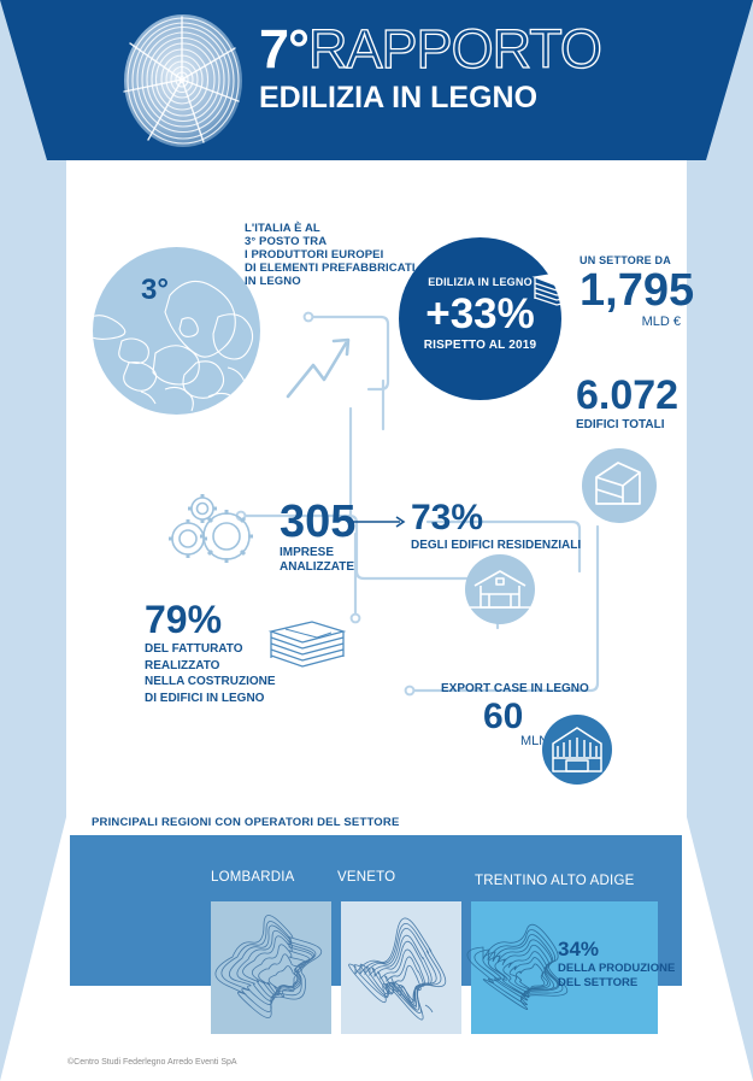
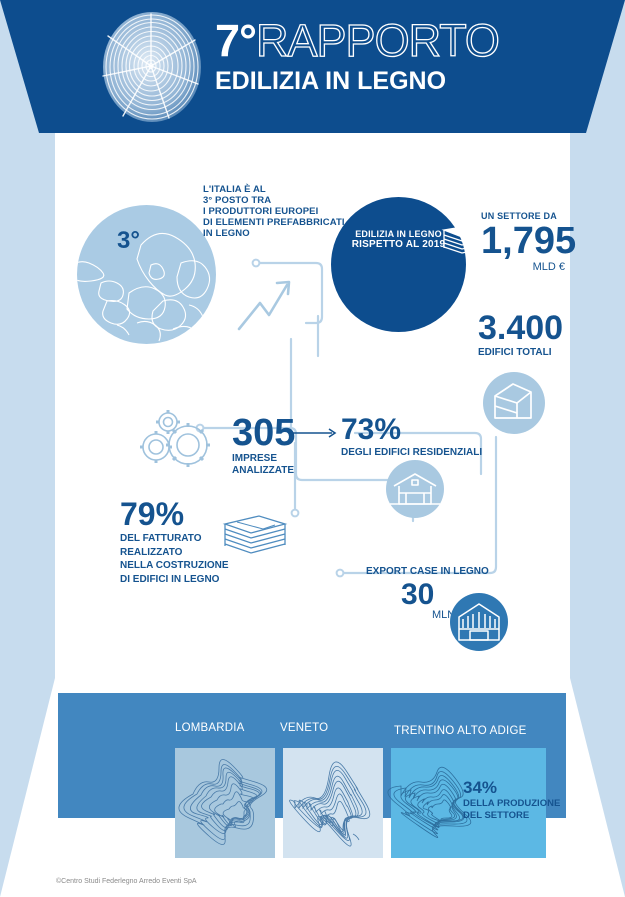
  7°RAPPORTO
  EDILIZIA IN LEGNO
  3°
  L'ITALIA È AL
  3° POSTO TRA
  I PRODUTTORI EUROPEI
  DI ELEMENTI PREFABBRICATI
  IN LEGNO
  EDILIZIA IN LEGNO
- +33%
  RISPETTO AL 2019
  UN SETTORE DA
  1,795
  MLD €
- 6.072
+ 3.400
  EDIFICI TOTALI
  305
  IMPRESE
  ANALIZZATE
  73%
  DEGLI EDIFICI RESIDENZIALI
  79%
  DEL FATTURATO
  REALIZZATO
  NELLA COSTRUZIONE
  DI EDIFICI IN LEGNO
  EXPORT CASE IN LEGNO
- 60
+ 30
- PRINCIPALI REGIONI CON OPERATORI DEL SETTORE
  LOMBARDIA
  VENETO
  TRENTINO ALTO ADIGE
  34%
  DELLA PRODUZIONE
  DEL SETTORE
